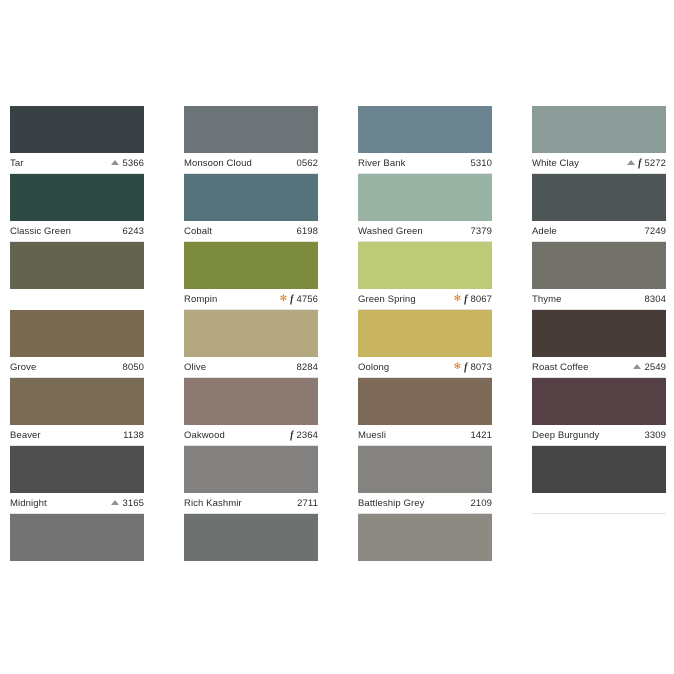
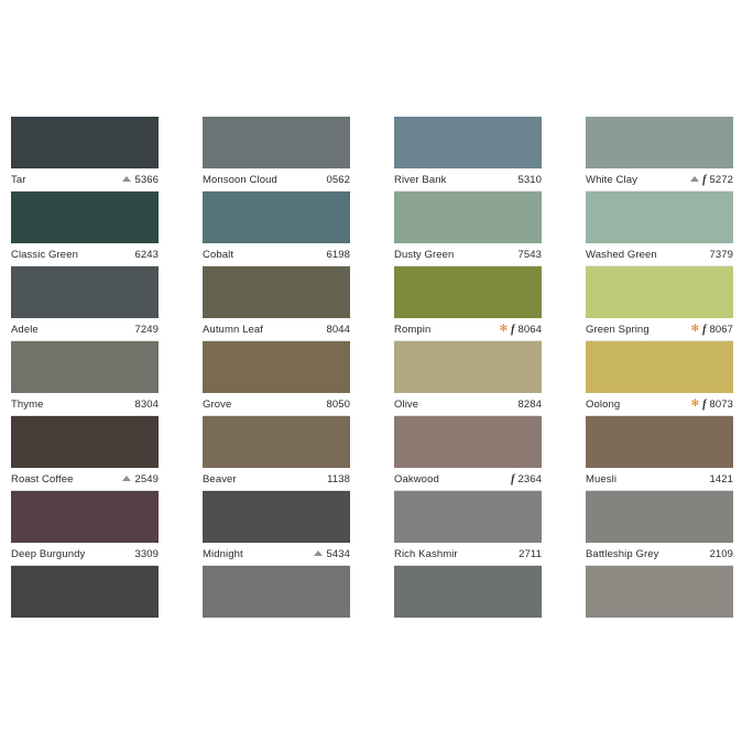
  Tar
  5366
  Monsoon Cloud
  0562
  River Bank
  5310
  White Clay
  f
  5272
  Classic Green
  6243
  Cobalt
  6198
+ Dusty Green
+ 7543
  Washed Green
  7379
  Adele
  7249
+ Autumn Leaf
+ 8044
  Rompin
  ✻
  f
- 4756
+ 8064
  Green Spring
  ✻
  f
  8067
  Thyme
  8304
  Grove
  8050
  Olive
  8284
  Oolong
  ✻
  f
  8073
  Roast Coffee
  2549
  Beaver
  1138
  Oakwood
  f
  2364
  Muesli
  1421
  Deep Burgundy
  3309
  Midnight
- 3165
+ 5434
  Rich Kashmir
  2711
  Battleship Grey
  2109
